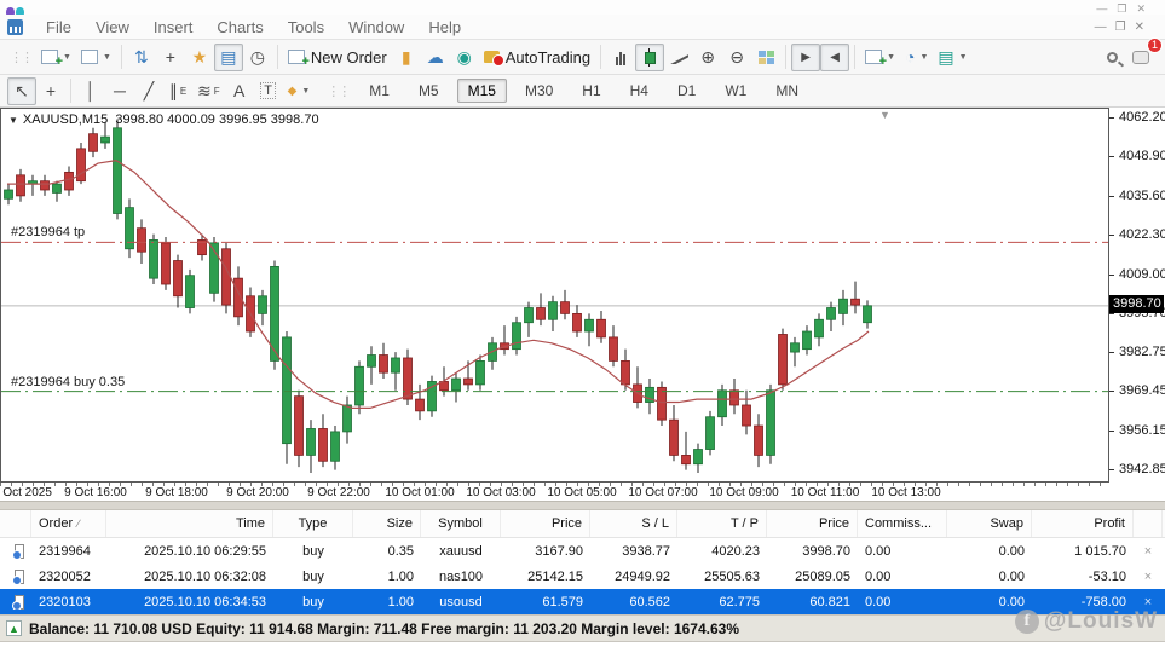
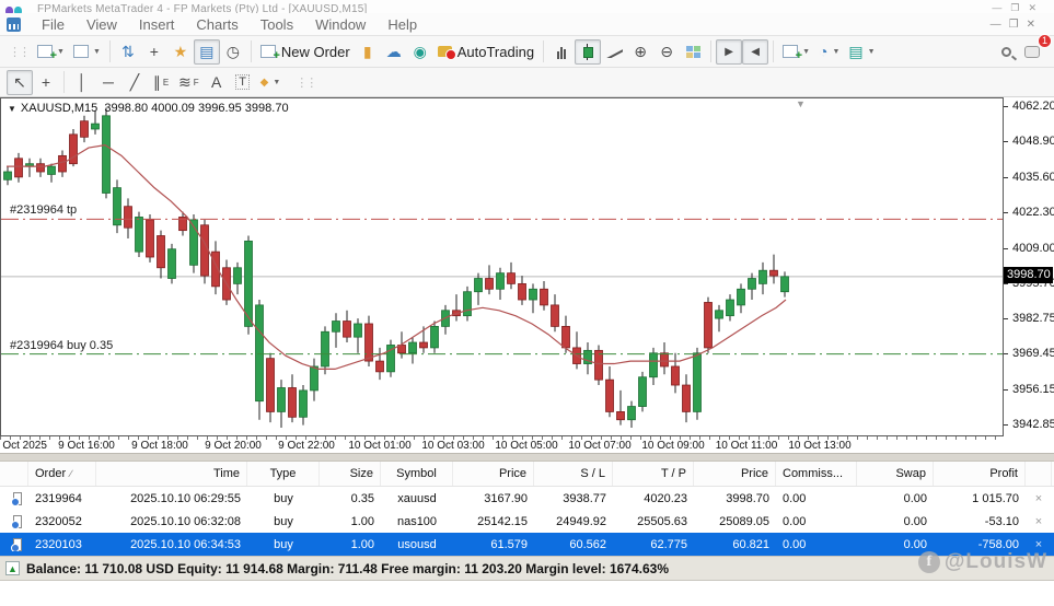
+ FPMarkets MetaTrader 4 - FP Markets (Pty) Ltd - [XAUUSD,M15]
  —❐✕
  File
  View
  Insert
  Charts
  Tools
  Window
  Help
  —❐✕
  ⋮⋮
  +
  ⇅
  +
  ★
  ▤
  ◷
  +
  New Order
  ▮
  ☁
  ◉
  AutoTrading
  ⊕
  ⊖
  ▶
  ◀
  +
  ◔
  ▤
  1
  ↖
  +
  │
  ─
  ╱
  ∥
  E
  ≋
  F
  A
  T
  ◆
  ⋮⋮
- M1
- M5
- M15
- M30
- H1
- H4
- D1
- W1
- MN
  ▼ XAUUSD,M15 3998.80 4000.09 3996.95 3998.70
  ▼
  #2319964 tp
  #2319964 buy 0.35
  4062.20
  4048.90
  4035.60
  4022.30
  4009.00
  3995.70
  3982.75
  3969.45
  3956.15
  3942.85
  3998.70
  Oct 2025
  9 Oct 16:00
  9 Oct 18:00
  9 Oct 20:00
  9 Oct 22:00
  10 Oct 01:00
  10 Oct 03:00
  10 Oct 05:00
  10 Oct 07:00
  10 Oct 09:00
  10 Oct 11:00
  10 Oct 13:00
  Order
  ∕
  Time
  Type
  Size
  Symbol
  Price
  S / L
  T / P
  Price
  Commiss...
  Swap
  Profit
  2319964
  2025.10.10 06:29:55
  buy
  0.35
  xauusd
  3167.90
  3938.77
  4020.23
  3998.70
  0.00
  0.00
  1 015.70
  ×
  2320052
  2025.10.10 06:32:08
  buy
  1.00
  nas100
  25142.15
  24949.92
  25505.63
  25089.05
  0.00
  0.00
  -53.10
  ×
  2320103
  2025.10.10 06:34:53
  buy
  1.00
  usousd
  61.579
  60.562
  62.775
  60.821
  0.00
  0.00
  -758.00
  ×
  ▲
  Balance: 11 710.08 USD Equity: 11 914.68 Margin: 711.48 Free margin: 11 203.20 Margin level: 1674.63%
  f
  @LouisW
